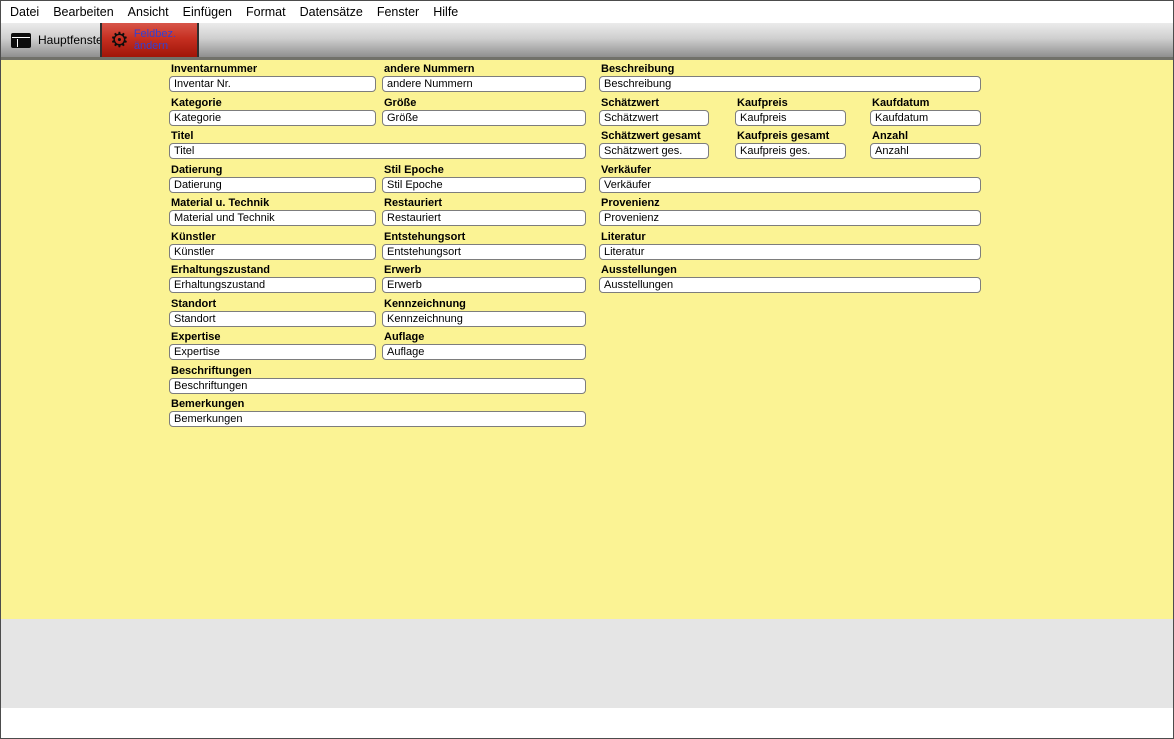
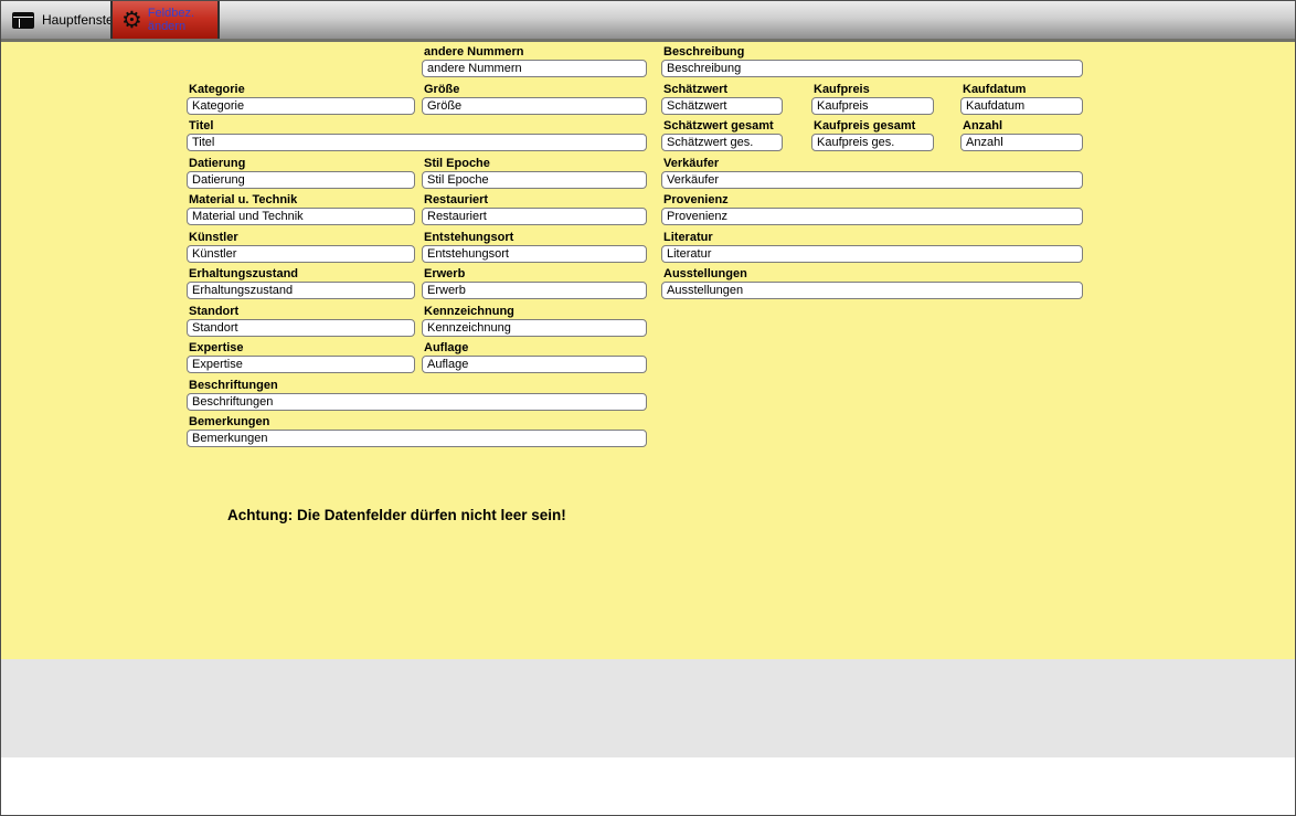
- Datei
- Bearbeiten
- Ansicht
- Einfügen
- Format
- Datensätze
- Fenster
- Hilfe
  Hauptfenst
  Feldbez.
  ändern
- Inventarnummer
- Inventar Nr.
  Kategorie
  Kategorie
  Titel
  Titel
  Datierung
  Datierung
  Material u. Technik
  Material und Technik
  Künstler
  Künstler
  Erhaltungszustand
  Erhaltungszustand
  Standort
  Standort
  Expertise
  Expertise
  Beschriftungen
  Beschriftungen
  Bemerkungen
  Bemerkungen
  andere Nummern
  andere Nummern
  Größe
  Größe
  Stil Epoche
  Stil Epoche
  Restauriert
  Restauriert
  Entstehungsort
  Entstehungsort
  Erwerb
  Erwerb
  Kennzeichnung
  Kennzeichnung
  Auflage
  Auflage
  Beschreibung
  Beschreibung
  Schätzwert
  Schätzwert
  Kaufpreis
  Kaufpreis
  Kaufdatum
  Kaufdatum
  Schätzwert gesamt
  Schätzwert ges.
  Kaufpreis gesamt
  Kaufpreis ges.
  Anzahl
  Anzahl
  Verkäufer
  Verkäufer
  Provenienz
  Provenienz
  Literatur
  Literatur
  Ausstellungen
  Ausstellungen
+ Achtung: Die Datenfelder dürfen nicht leer sein!
